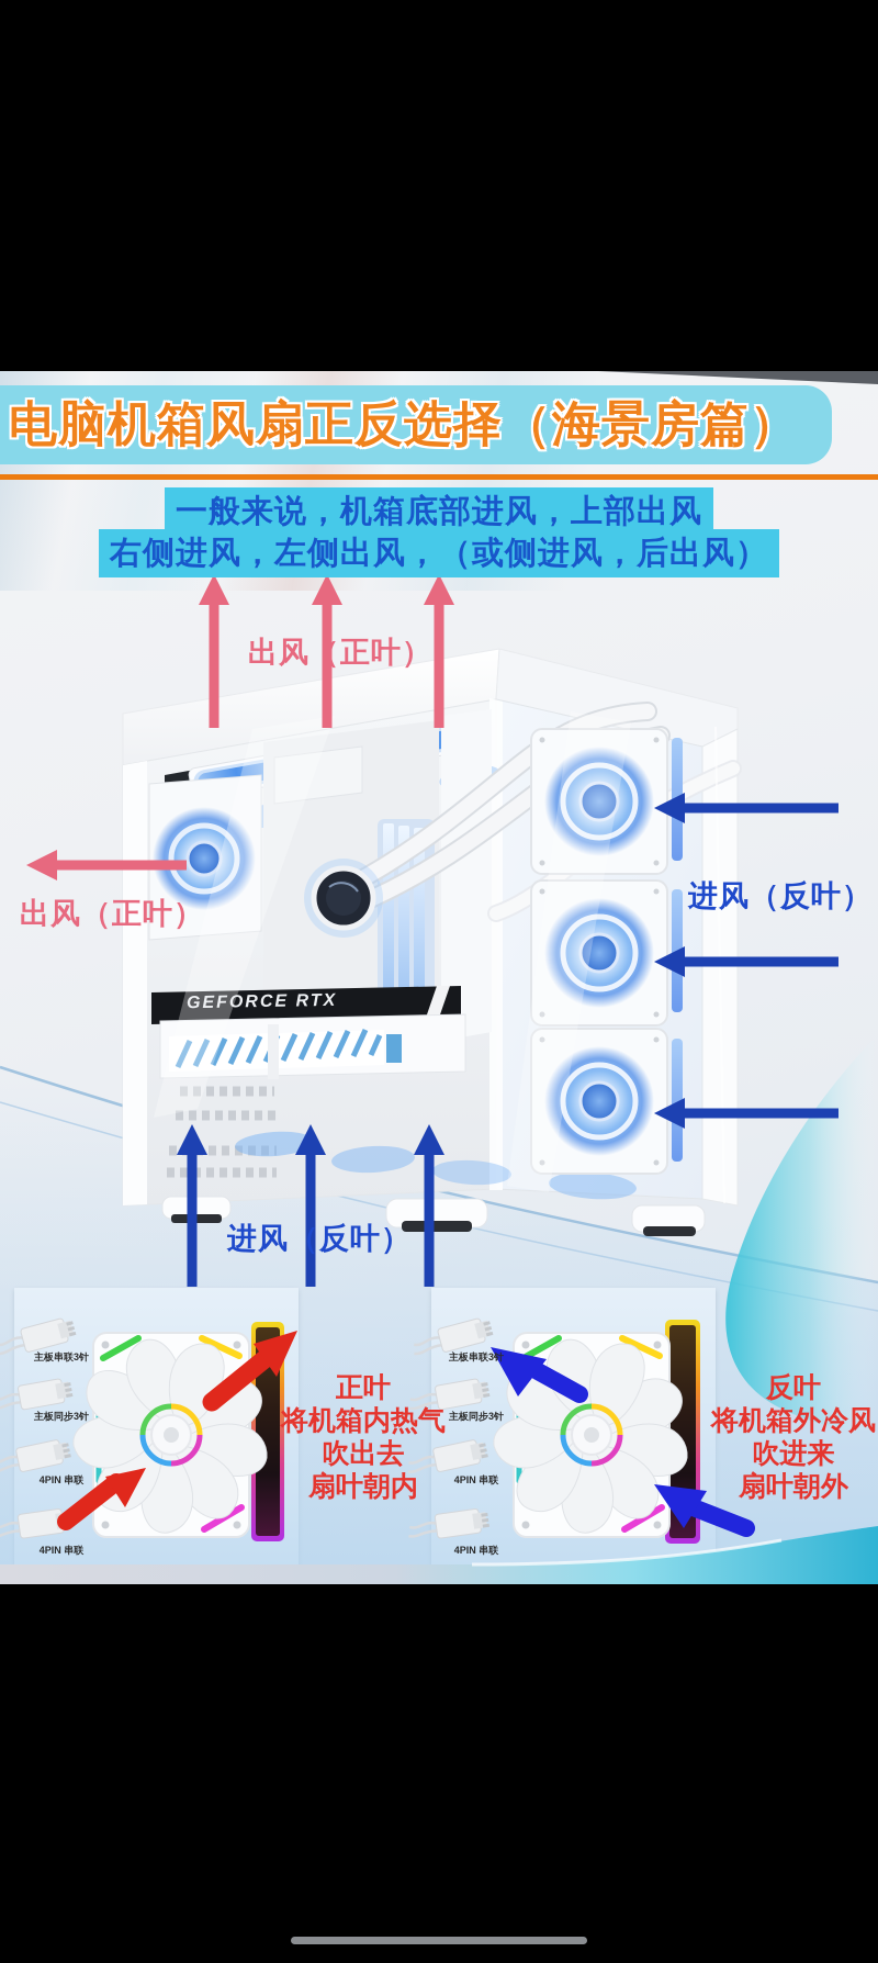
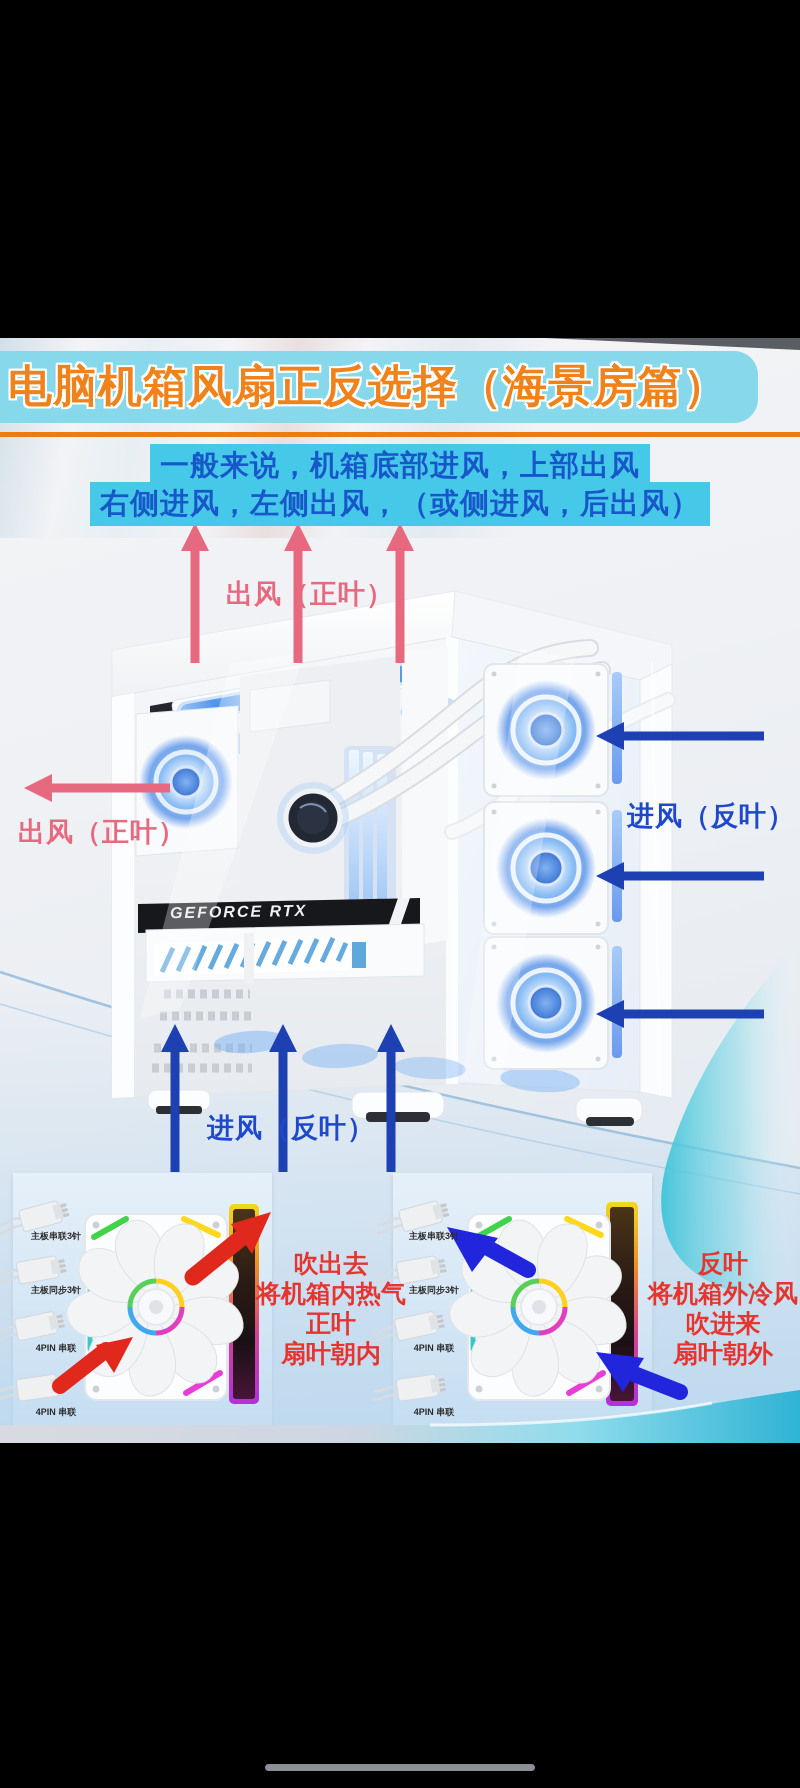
  电脑机箱风扇正反选择（海景房篇）
  一般来说，机箱底部进风，上部出风
  右侧进风，左侧出风，（或侧进风，后出风）
  出风（正叶）
  出风（正叶）
  进风（反叶）
  进风（反叶）
  GEFORCE RTX
- 正叶
+ 吹出去
  将机箱内热气
- 吹出去
+ 正叶
  扇叶朝内
  反叶
  将机箱外冷风
  吹进来
  扇叶朝外
  主板串联3针
  主板同步3针
  4PIN 串联
  4PIN 串联
  主板串联3针
  主板同步3针
  4PIN 串联
  4PIN 串联
